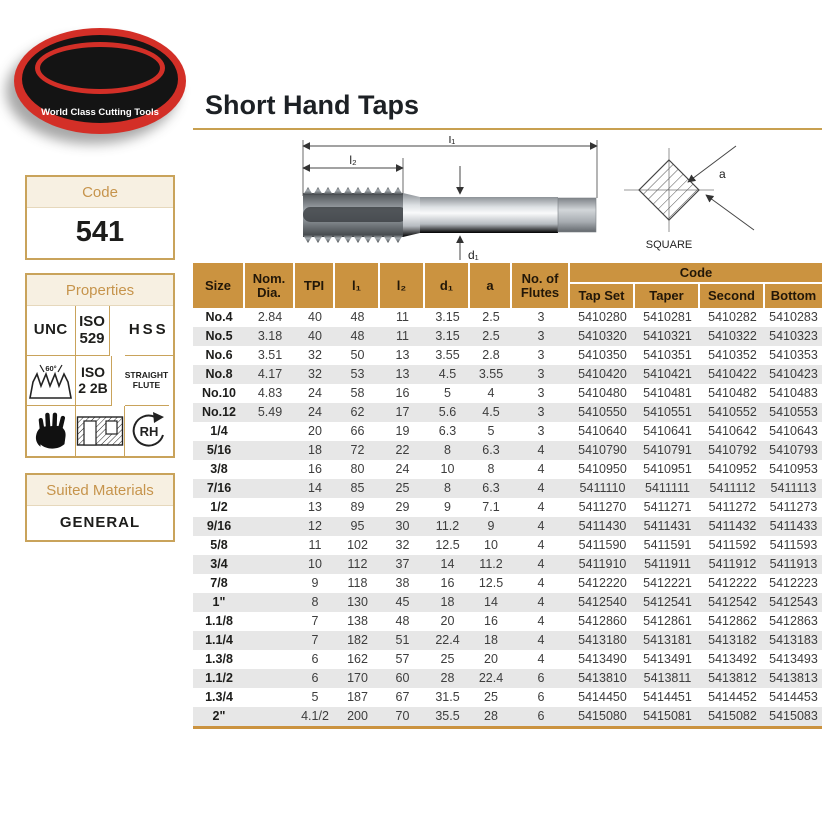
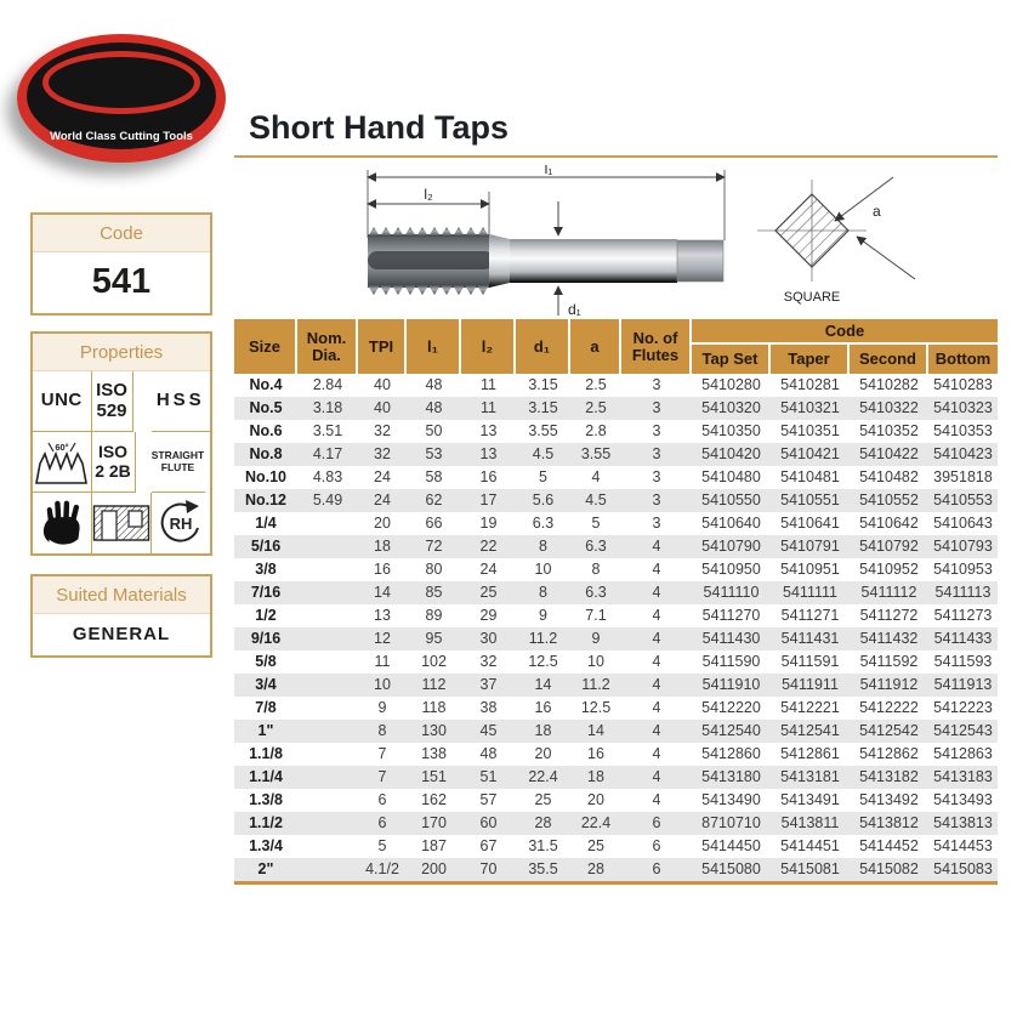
  World Class Cutting Tools
  Short Hand Taps
  l₁
  l₂
  d₁
  a
  SQUARE
  Code
  541
  Properties
  UNC
  ISO 529
  HSS
  60°
  ISO 2 2B
  STRAIGHT FLUTE
  RH
  Suited Materials
  GENERAL
  Size	Nom. Dia.	TPI	l₁	l₂	d₁	a	No. of Flutes	Code
  Tap Set	Taper	Second	Bottom
  No.4	2.84	40	48	11	3.15	2.5	3	5410280	5410281	5410282	5410283
  No.5	3.18	40	48	11	3.15	2.5	3	5410320	5410321	5410322	5410323
  No.6	3.51	32	50	13	3.55	2.8	3	5410350	5410351	5410352	5410353
  No.8	4.17	32	53	13	4.5	3.55	3	5410420	5410421	5410422	5410423
- No.10	4.83	24	58	16	5	4	3	5410480	5410481	5410482	5410483
+ No.10	4.83	24	58	16	5	4	3	5410480	5410481	5410482	3951818
  No.12	5.49	24	62	17	5.6	4.5	3	5410550	5410551	5410552	5410553
  1/4		20	66	19	6.3	5	3	5410640	5410641	5410642	5410643
  5/16		18	72	22	8	6.3	4	5410790	5410791	5410792	5410793
  3/8		16	80	24	10	8	4	5410950	5410951	5410952	5410953
  7/16		14	85	25	8	6.3	4	5411110	5411111	5411112	5411113
  1/2		13	89	29	9	7.1	4	5411270	5411271	5411272	5411273
  9/16		12	95	30	11.2	9	4	5411430	5411431	5411432	5411433
  5/8		11	102	32	12.5	10	4	5411590	5411591	5411592	5411593
  3/4		10	112	37	14	11.2	4	5411910	5411911	5411912	5411913
  7/8		9	118	38	16	12.5	4	5412220	5412221	5412222	5412223
  1"		8	130	45	18	14	4	5412540	5412541	5412542	5412543
  1.1/8		7	138	48	20	16	4	5412860	5412861	5412862	5412863
- 1.1/4		7	182	51	22.4	18	4	5413180	5413181	5413182	5413183
+ 1.1/4		7	151	51	22.4	18	4	5413180	5413181	5413182	5413183
  1.3/8		6	162	57	25	20	4	5413490	5413491	5413492	5413493
- 1.1/2		6	170	60	28	22.4	6	5413810	5413811	5413812	5413813
+ 1.1/2		6	170	60	28	22.4	6	8710710	5413811	5413812	5413813
  1.3/4		5	187	67	31.5	25	6	5414450	5414451	5414452	5414453
  2"		4.1/2	200	70	35.5	28	6	5415080	5415081	5415082	5415083
